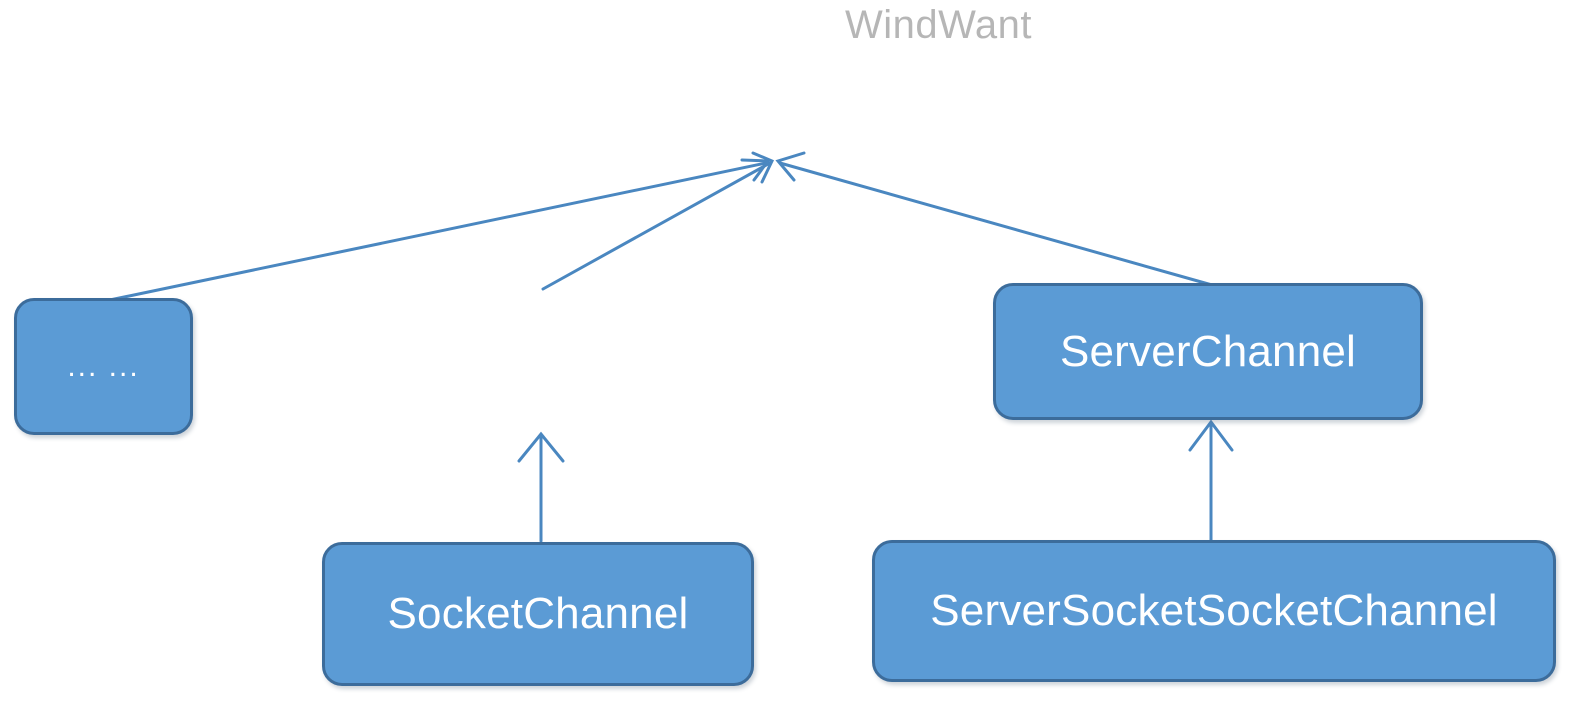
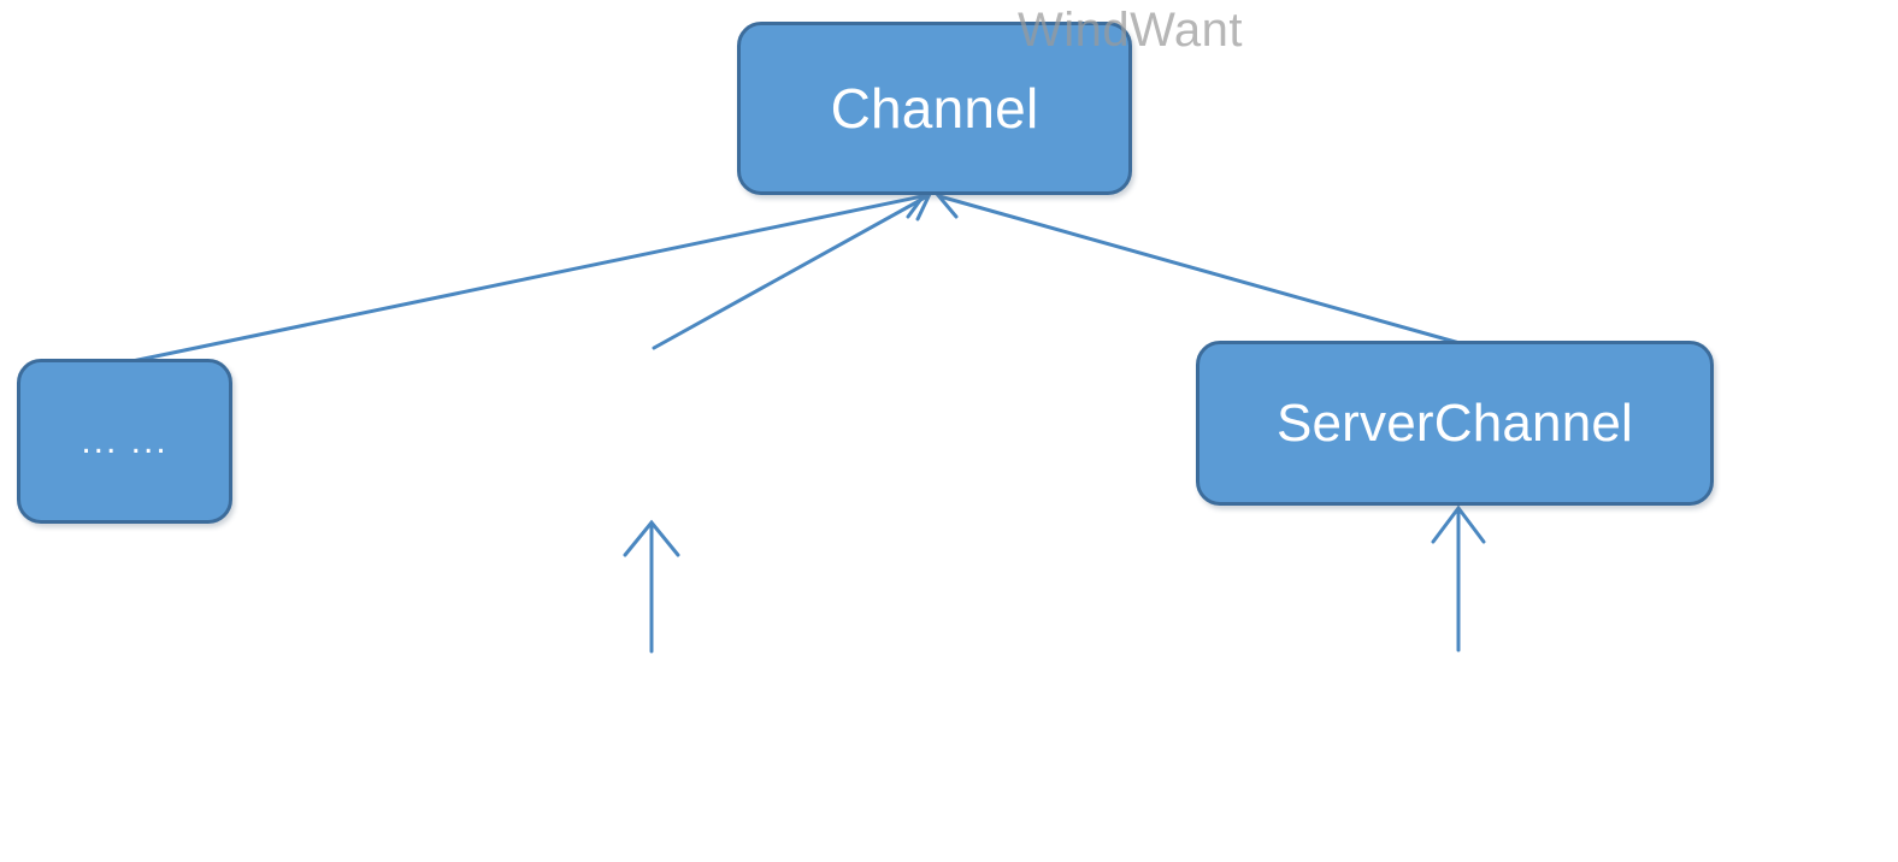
+ Channel
  ... ...
  ServerChannel
- SocketChannel
- ServerSocketSocketChannel
  WindWant
